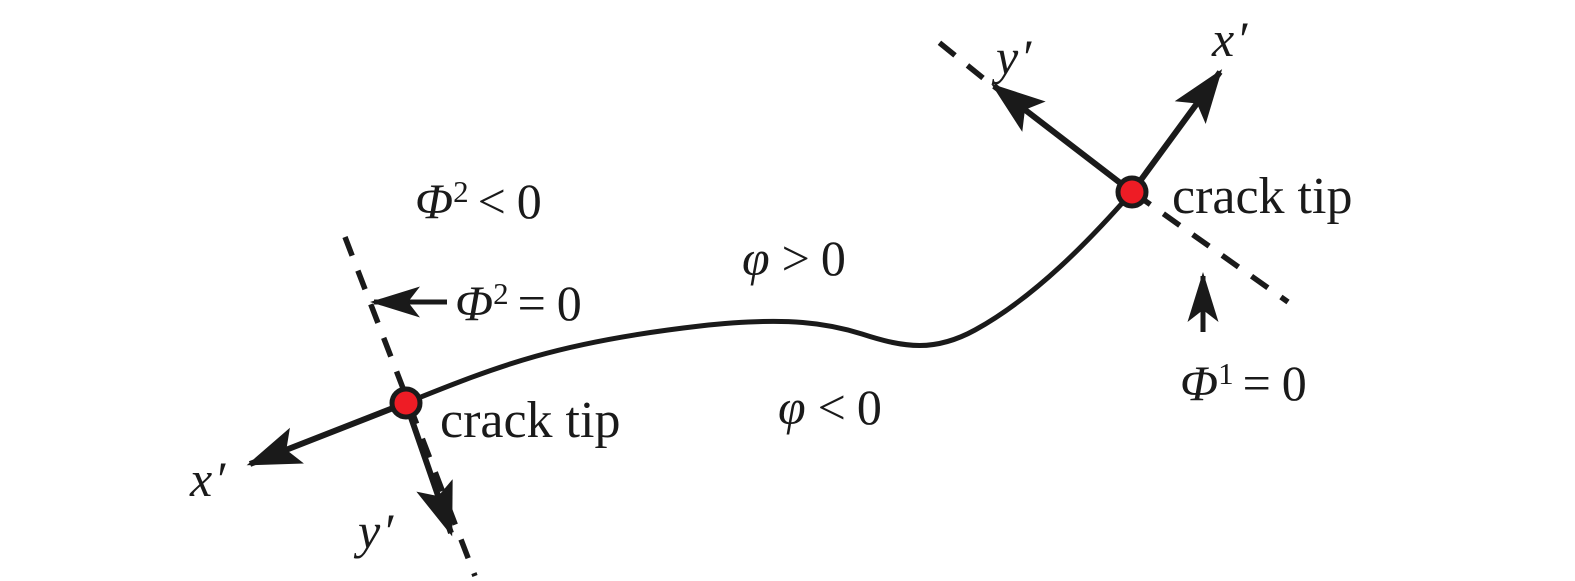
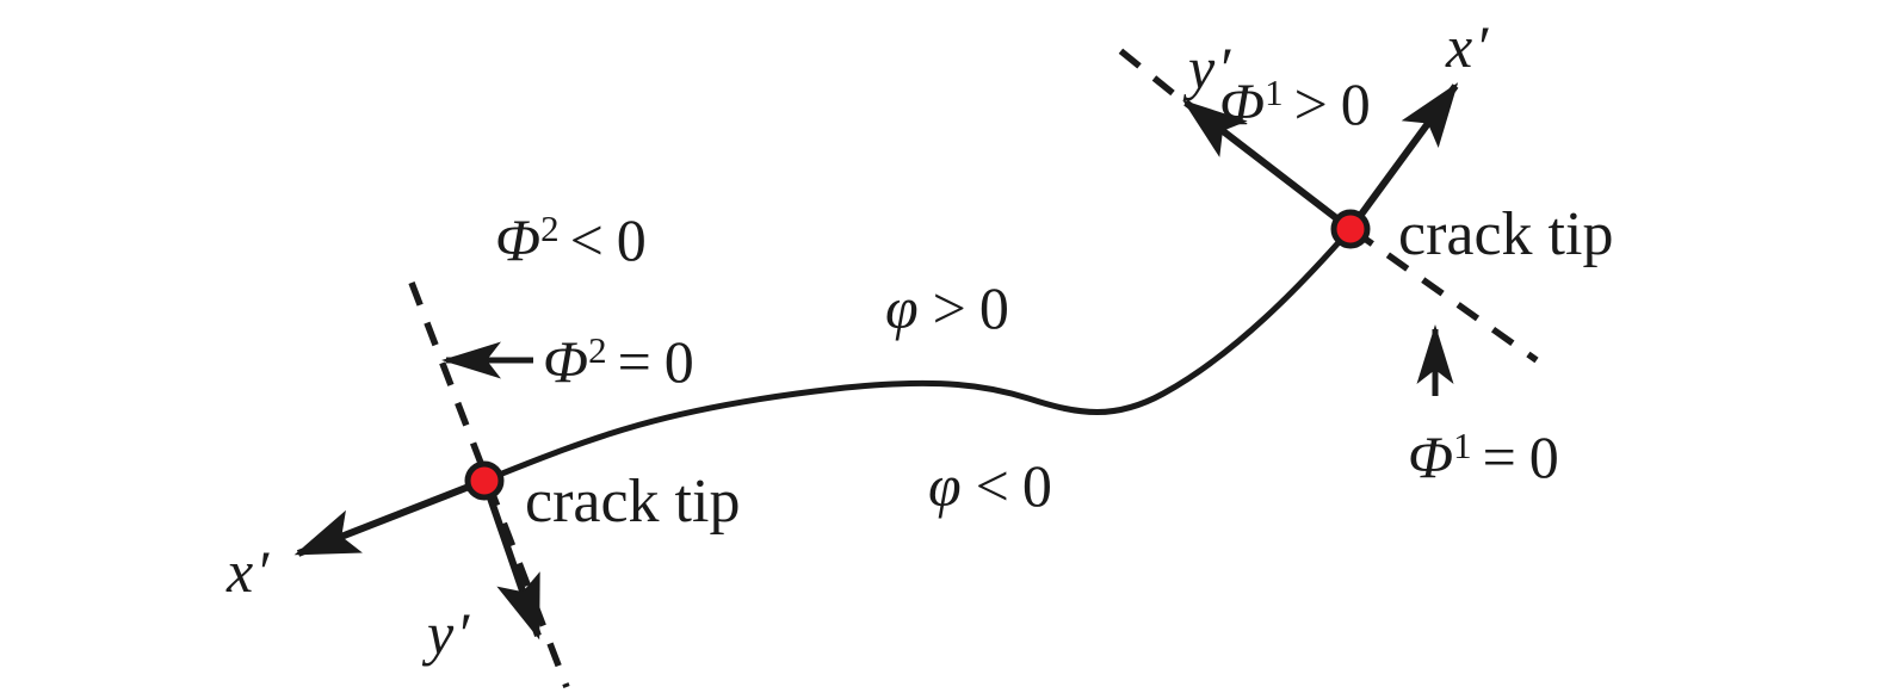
  Φ2 < 0
  Φ2 = 0
+ Φ1 > 0
  Φ1 = 0
  φ > 0
  φ < 0
  crack tip
  crack tip
  x′
  y′
  x′
  y′
